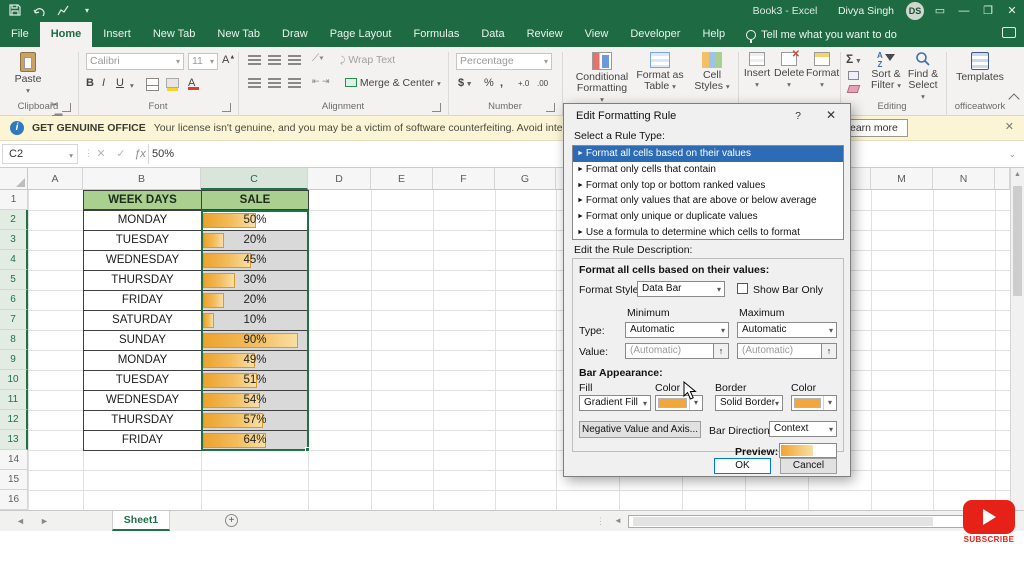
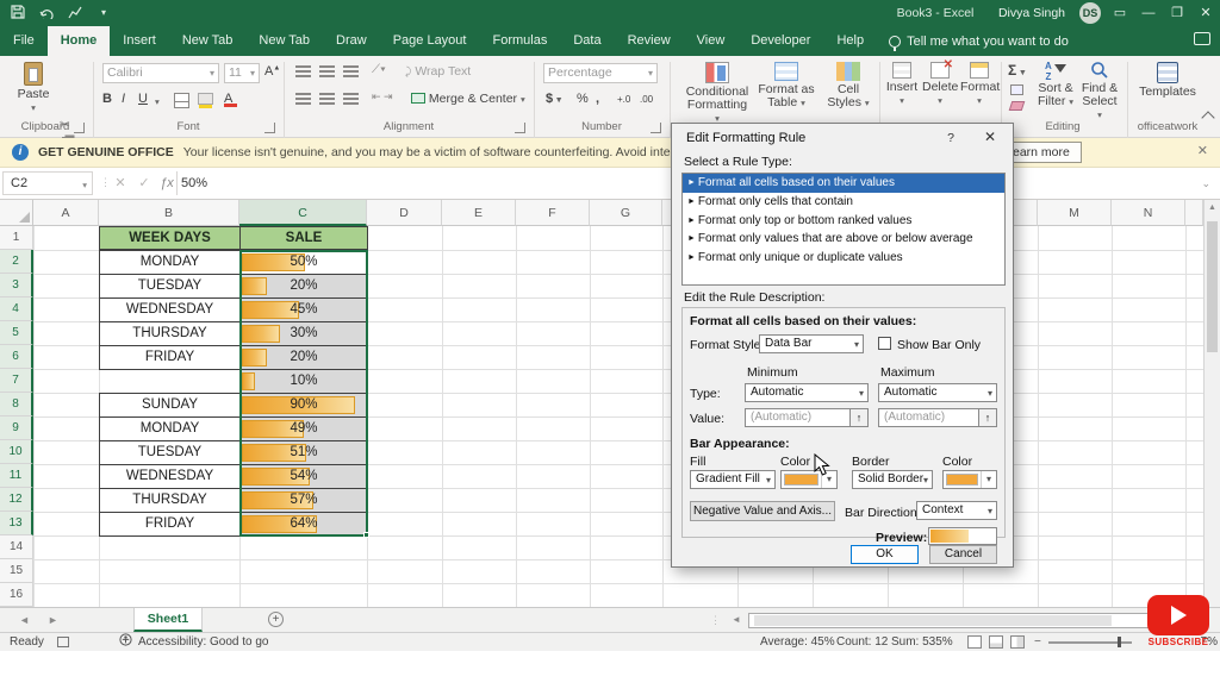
  ▾
  Book3 - Excel
  Divya Singh
  DS
  ▭
  —
  ❐
  ✕
  File
  Home
  Insert
  New Tab
  New Tab
  Draw
  Page Layout
  Formulas
  Data
  Review
  View
  Developer
  Help
  Tell me what you want to do
  Paste
  ▾
  ✂
  Clipboard
  Calibri
  11
  B
  I
  U
  ▾
  A
  Font
  ⟋▾
  ⤸ Wrap Text
  ⇤ ⇥
  Merge & Center ▾
  Alignment
  Percentage
  $ ▾
  %
  ,
  +.0
  .00
  Number
  Conditional
  Formatting ▾
  Format as
  Table ▾
  Cell
  Styles ▾
  Insert
  ▾
  ✕
  Delete
  ▾
  Format
  ▾
  Σ ▾
  A
  Z
  Sort &
  Filter ▾
  Find &
  Select ▾
  Editing
  Templates
  officeatwork
  i
  GET GENUINE OFFICE
  Your license isn't genuine, and you may be a victim of software counterfeiting. Avoid inte
  earn more
  ✕
  C2
  ▾
  ⋮
  ✕
  ✓
  ƒx
  50%
  ⌄
  A
  B
  C
  D
  E
  F
  G
  M
  N
  1
  2
  3
  4
  5
  6
  7
  8
  9
  10
  11
  12
  13
  14
  15
  16
  WEEK DAYS
  SALE
  MONDAY
  50%
  TUESDAY
  20%
  WEDNESDAY
  45%
  THURSDAY
  30%
  FRIDAY
  20%
- SATURDAY
  10%
  SUNDAY
  90%
  MONDAY
  49%
  TUESDAY
  51%
  WEDNESDAY
  54%
  THURSDAY
  57%
  FRIDAY
  64%
  Edit Formatting Rule
  ?
  ✕
  Select a Rule Type:
  Format all cells based on their values
  Format only cells that contain
  Format only top or bottom ranked values
  Format only values that are above or below average
  Format only unique or duplicate values
- Use a formula to determine which cells to format
  Edit the Rule Description:
  Format all cells based on their values:
  Format Style
  Data Bar
  Show Bar Only
  Minimum
  Maximum
  Type:
  Automatic
  Automatic
  Value:
  (Automatic)
  ↑
  (Automatic)
  ↑
  Bar Appearance:
  Fill
  Color
  Border
  Color
  Gradient Fill
  ▾
  Solid Border
  ▾
  Negative Value and Axis...
  Bar Direction
  Context
  Preview:
  OK
  Cancel
  ◄
  ►
  Sheet1
  +
  ⋮
  ◄
+ Ready
+ Accessibility: Good to go
+ Average: 45%
+ Count: 12
+ Sum: 535%
+ −
+ 7%
  SUBSCRIBE
